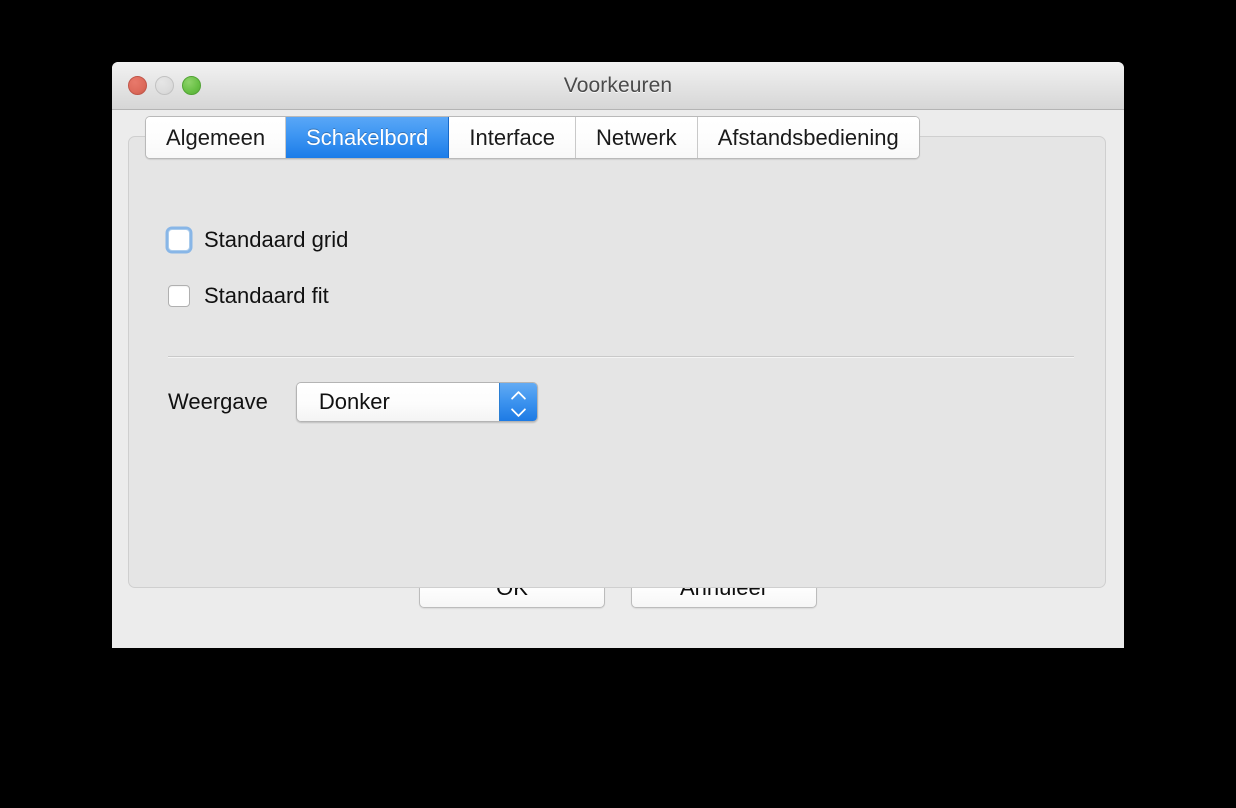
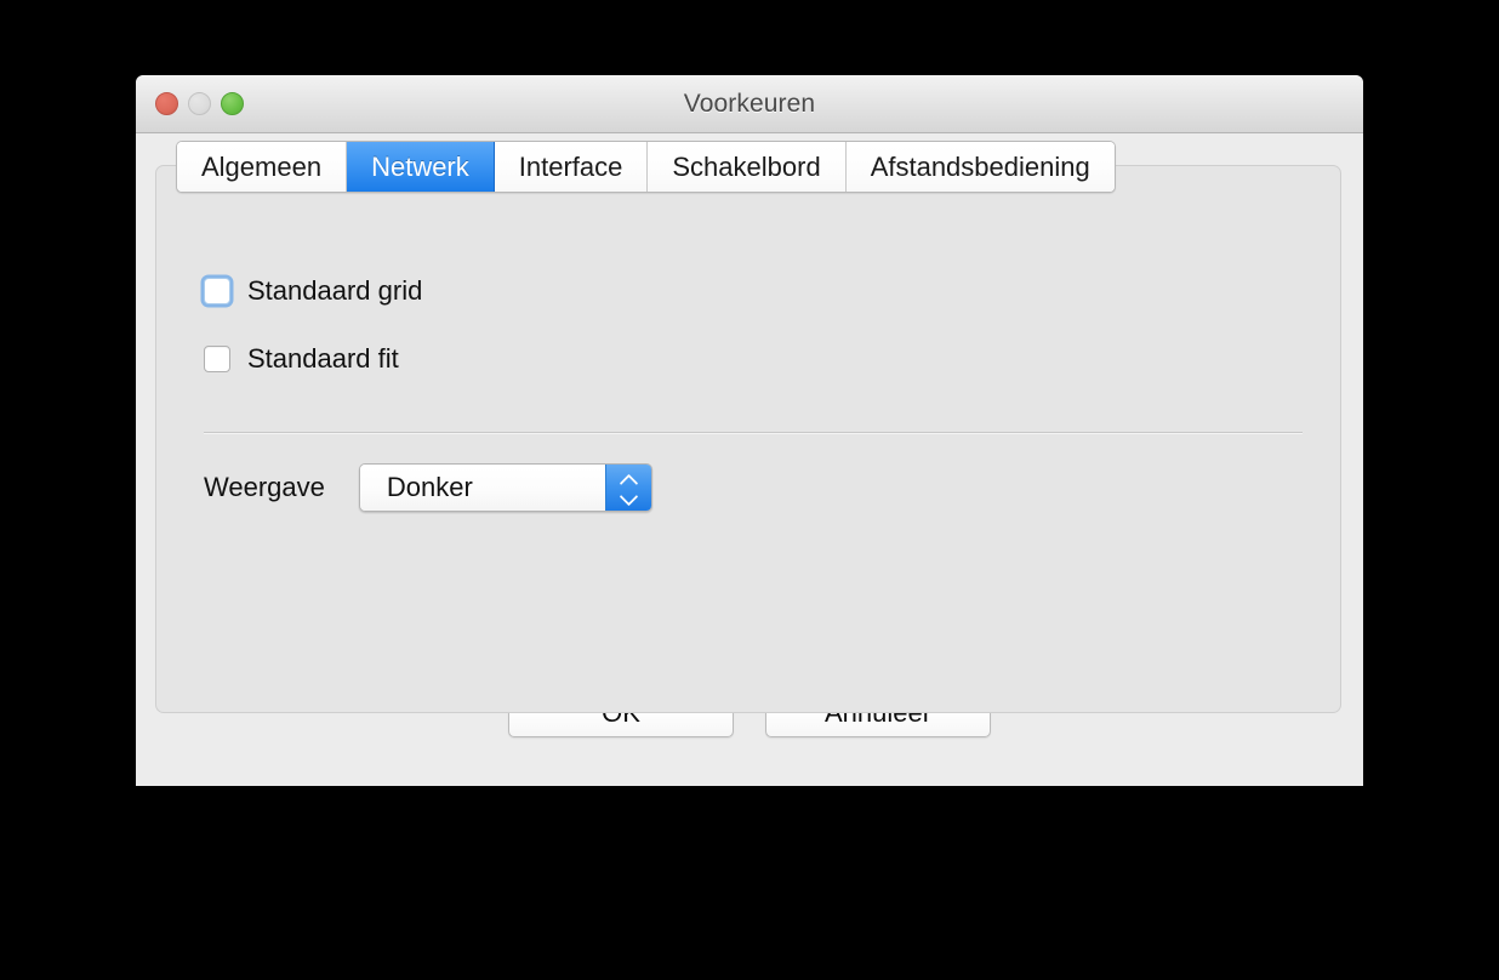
  Voorkeuren
  Standaard grid
  Standaard fit
  Weergave
  Donker
  Algemeen
- Schakelbord
+ Netwerk
  Interface
- Netwerk
+ Schakelbord
  Afstandsbediening
